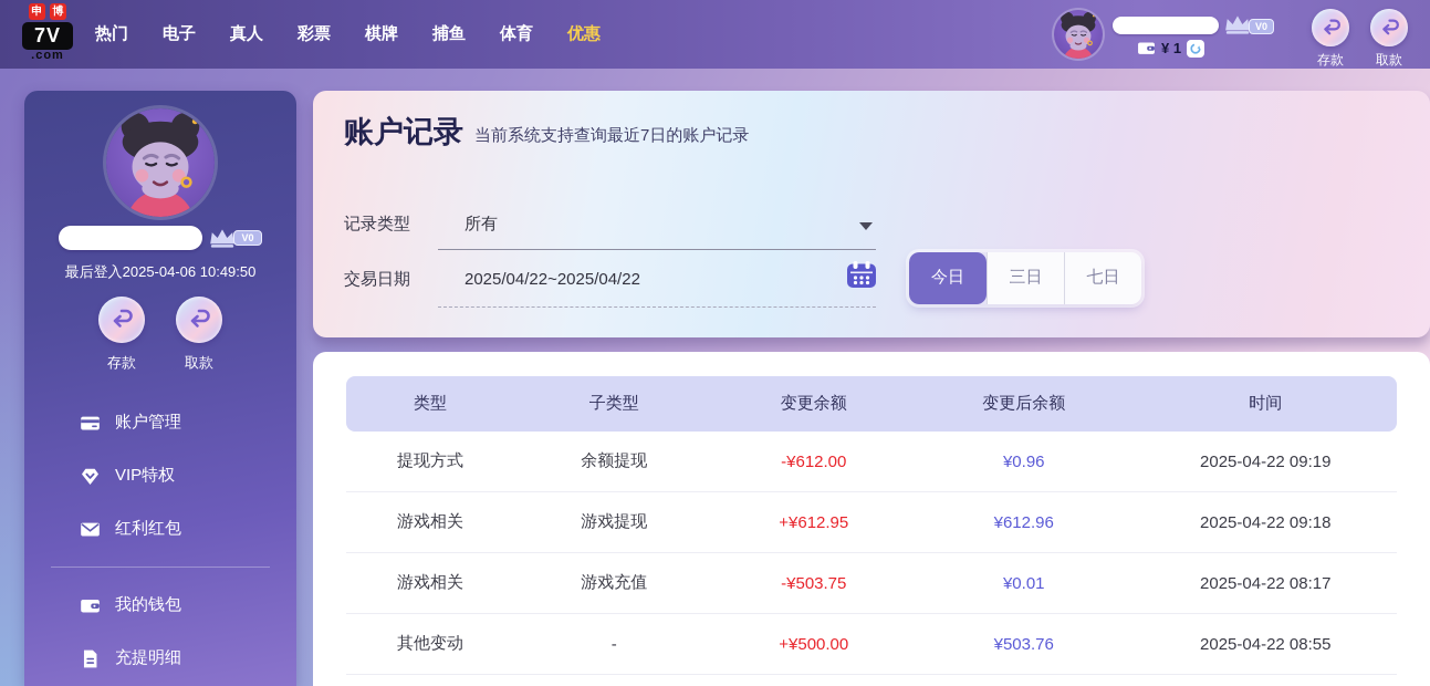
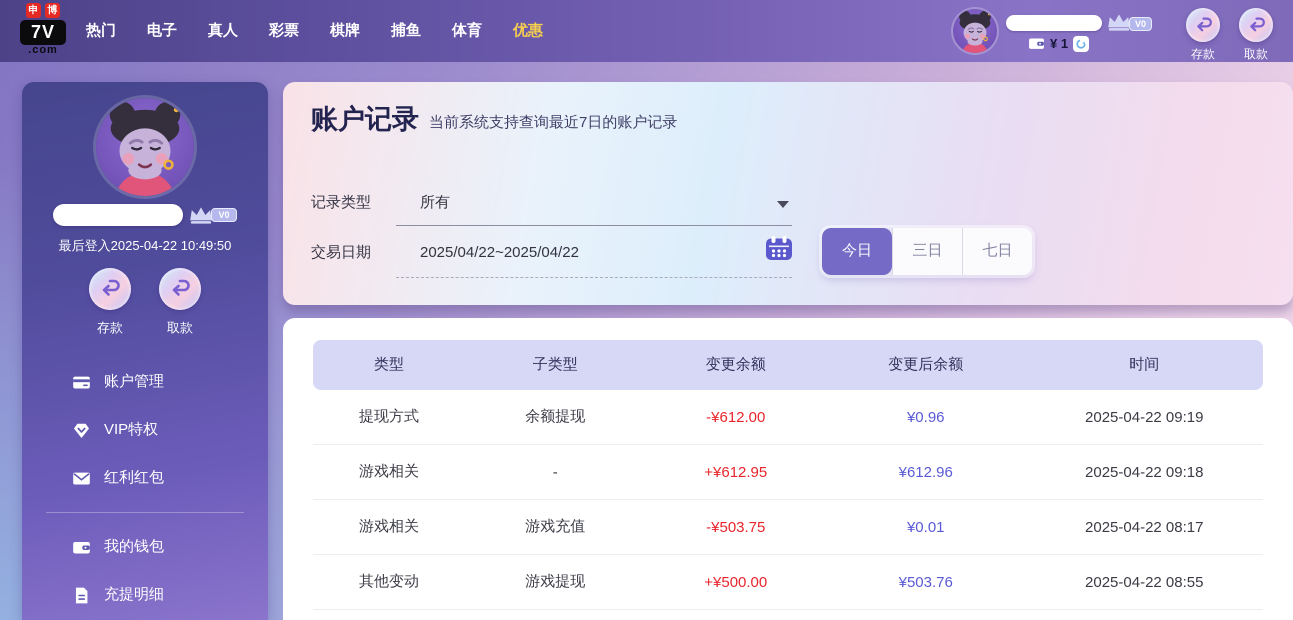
  申
  博
  7V
  .com
  热门
  电子
  真人
  彩票
  棋牌
  捕鱼
  体育
  优惠
  V0
  ¥ 1
  存款
  取款
  V0
- 最后登入2025-04-06 10:49:50
+ 最后登入2025-04-22 10:49:50
  存款
  取款
  账户管理
  VIP特权
  红利红包
  我的钱包
  充提明细
  账户记录
  当前系统支持查询最近7日的账户记录
  记录类型
  所有
  交易日期
  2025/04/22~2025/04/22
  今日
  三日
  七日
  类型
  子类型
  变更余额
  变更后余额
  时间
  提现方式
  余额提现
  -¥612.00
  ¥0.96
  2025-04-22 09:19
  游戏相关
- 游戏提现
+ -
  +¥612.95
  ¥612.96
  2025-04-22 09:18
  游戏相关
  游戏充值
  -¥503.75
  ¥0.01
  2025-04-22 08:17
  其他变动
- -
+ 游戏提现
  +¥500.00
  ¥503.76
  2025-04-22 08:55
